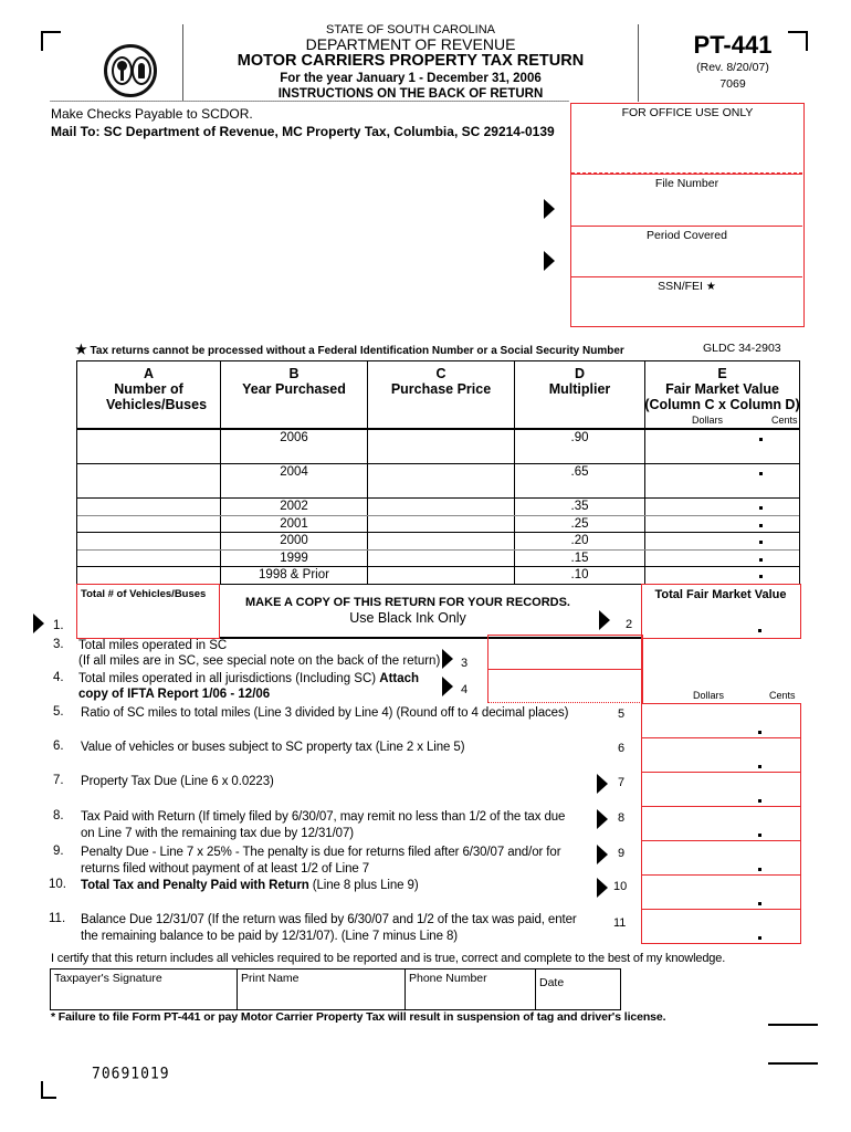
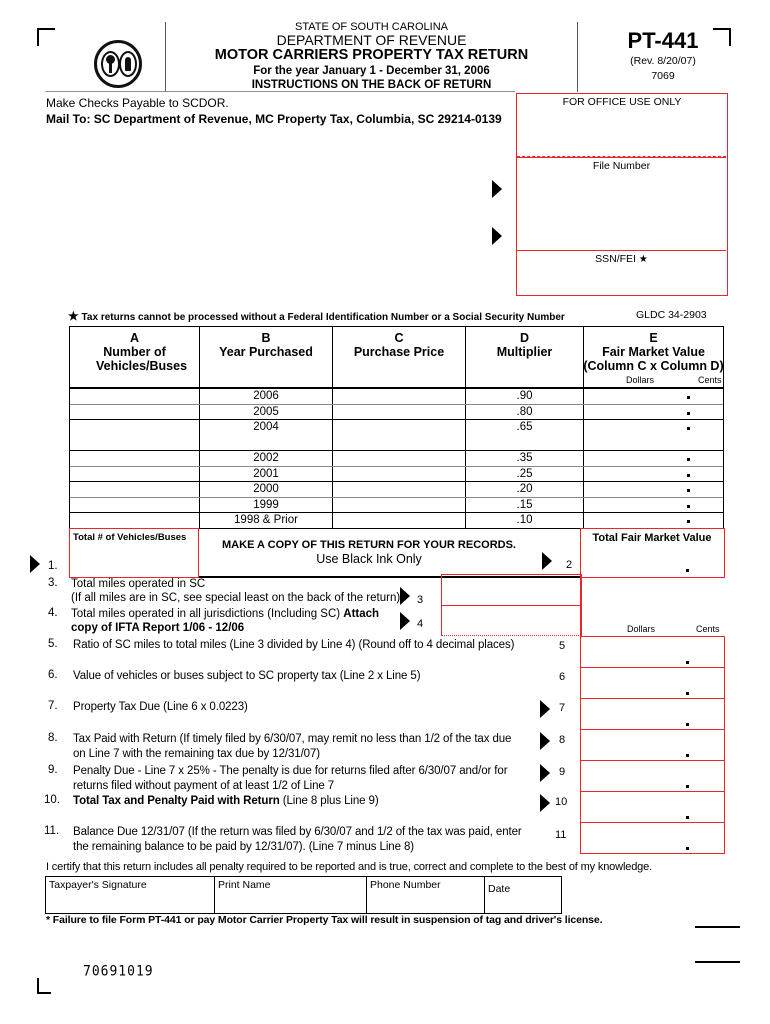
  STATE OF SOUTH CAROLINA
  DEPARTMENT OF REVENUE
  MOTOR CARRIERS PROPERTY TAX RETURN
  For the year January 1 - December 31, 2006
  INSTRUCTIONS ON THE BACK OF RETURN
  PT-441
  (Rev. 8/20/07)
  7069
  Make Checks Payable to SCDOR.
  Mail To: SC Department of Revenue, MC Property Tax, Columbia, SC 29214-0139
  FOR OFFICE USE ONLY
  File Number
- Period Covered
  SSN/FEI ★
  ★ Tax returns cannot be processed without a Federal Identification Number or a Social Security Number
  GLDC 34-2903
  A
  Number of Vehicles/Buses
  B
  Year Purchased
  C
  Purchase Price
  D
  Multiplier
  E
  Fair Market Value
  (Column C x Column D)
  Dollars
  Cents
  2006
  .90
+ 2005
+ .80
  2004
  .65
  2002
  .35
  2001
  .25
  2000
  .20
  1999
  .15
  1998 & Prior
  .10
  Total # of Vehicles/Buses
  MAKE A COPY OF THIS RETURN FOR YOUR RECORDS.
  Use Black Ink Only
  2
  Total Fair Market Value
  1.
  3.
  Total miles operated in SC
- (If all miles are in SC, see special note on the back of the return)
+ (If all miles are in SC, see special least on the back of the return)
  3
  4.
  Total miles operated in all jurisdictions (Including SC) Attach
  copy of IFTA Report 1/06 - 12/06
  4
  Dollars
  Cents
  5.
  Ratio of SC miles to total miles (Line 3 divided by Line 4) (Round off to 4 decimal places)
  5
  6.
  Value of vehicles or buses subject to SC property tax (Line 2 x Line 5)
  6
  7.
  Property Tax Due (Line 6 x 0.0223)
  7
  8.
  Tax Paid with Return (If timely filed by 6/30/07, may remit no less than 1/2 of the tax due
  on Line 7 with the remaining tax due by 12/31/07)
  8
  9.
  Penalty Due - Line 7 x 25% - The penalty is due for returns filed after 6/30/07 and/or for
  returns filed without payment of at least 1/2 of Line 7
  9
  10.
  Total Tax and Penalty Paid with Return (Line 8 plus Line 9)
  10
  11.
  Balance Due 12/31/07 (If the return was filed by 6/30/07 and 1/2 of the tax was paid, enter
  the remaining balance to be paid by 12/31/07). (Line 7 minus Line 8)
  11
- I certify that this return includes all vehicles required to be reported and is true, correct and complete to the best of my knowledge.
+ I certify that this return includes all penalty required to be reported and is true, correct and complete to the best of my knowledge.
  Taxpayer's Signature	Print Name	Phone Number	Date
  * Failure to file Form PT-441 or pay Motor Carrier Property Tax will result in suspension of tag and driver's license.
  70691019
